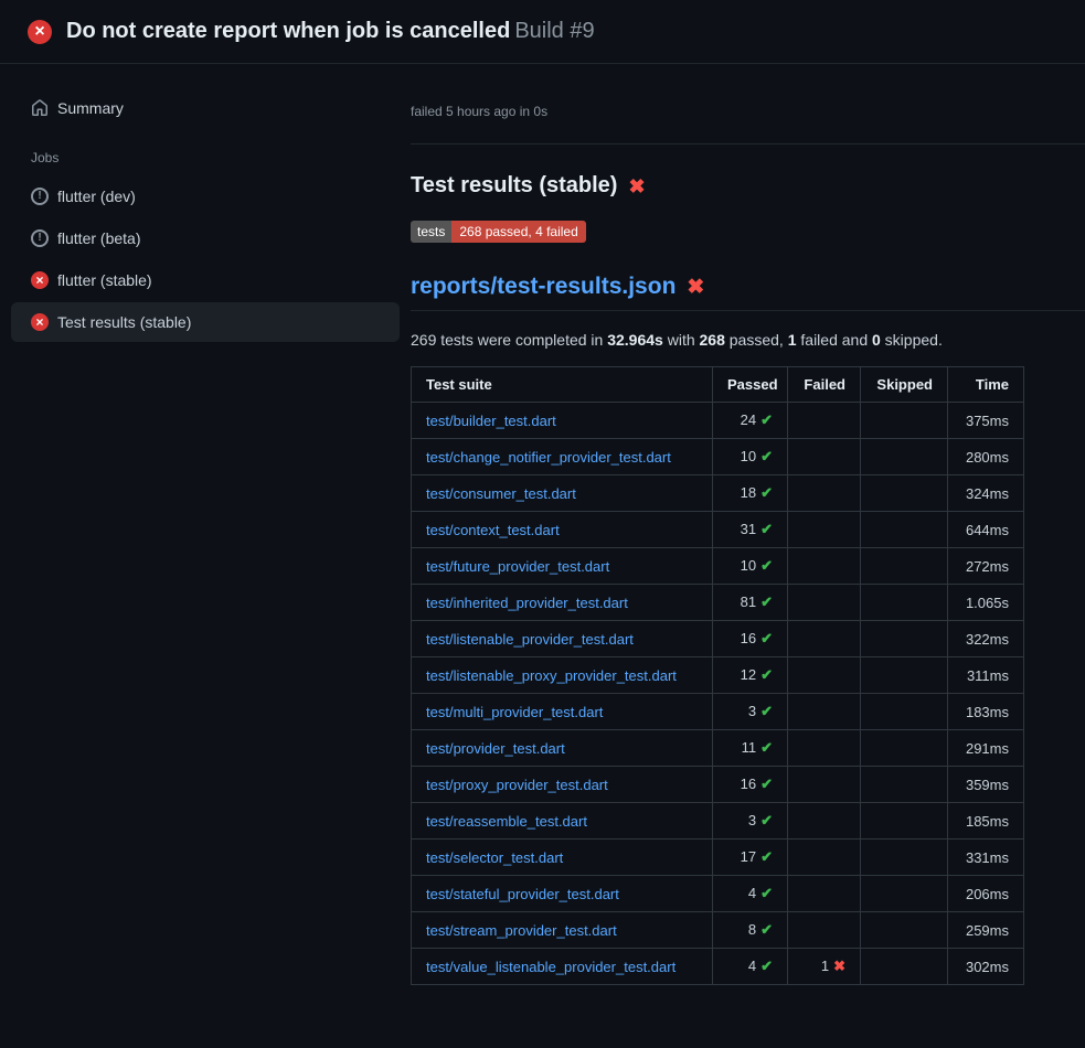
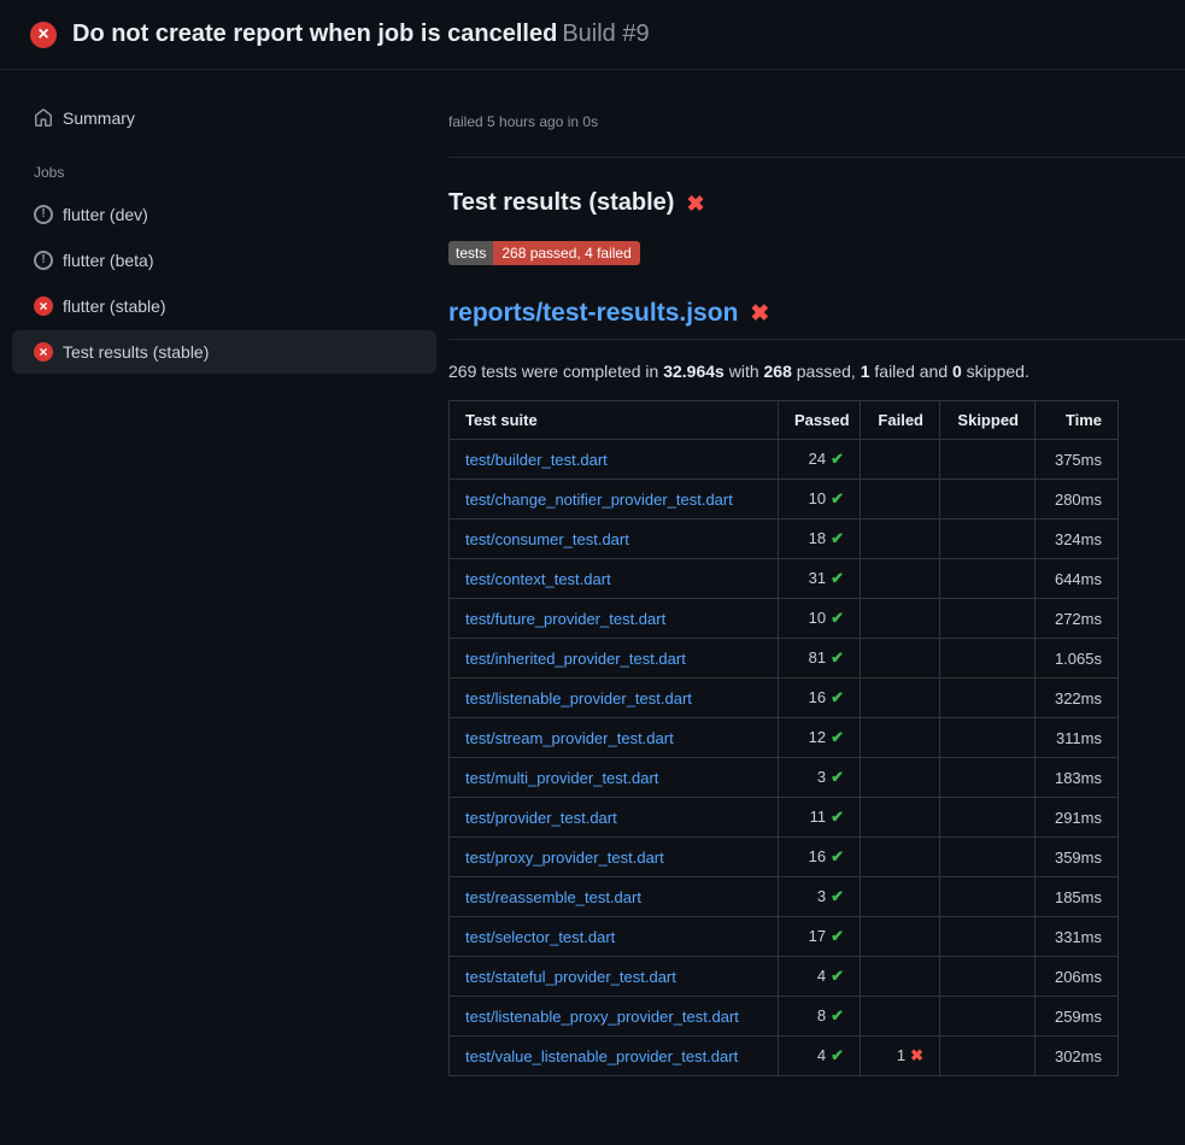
  ×
  Do not create report when job is cancelled Build #9
  Summary
  Jobs
  !
  flutter (dev)
  !
  flutter (beta)
  ×
  flutter (stable)
  ×
  Test results (stable)
  failed 5 hours ago in 0s
  Test results (stable)
  ✖
  tests
  268 passed, 4 failed
  reports/test-results.json
  ✖
  269 tests were completed in 32.964s with 268 passed, 1 failed and 0 skipped.
  Test suite	Passed	Failed	Skipped	Time
  test/builder_test.dart	24 ✔			375ms
  test/change_notifier_provider_test.dart	10 ✔			280ms
  test/consumer_test.dart	18 ✔			324ms
  test/context_test.dart	31 ✔			644ms
  test/future_provider_test.dart	10 ✔			272ms
  test/inherited_provider_test.dart	81 ✔			1.065s
  test/listenable_provider_test.dart	16 ✔			322ms
- test/listenable_proxy_provider_test.dart	12 ✔			311ms
+ test/stream_provider_test.dart	12 ✔			311ms
  test/multi_provider_test.dart	3 ✔			183ms
  test/provider_test.dart	11 ✔			291ms
  test/proxy_provider_test.dart	16 ✔			359ms
  test/reassemble_test.dart	3 ✔			185ms
  test/selector_test.dart	17 ✔			331ms
  test/stateful_provider_test.dart	4 ✔			206ms
- test/stream_provider_test.dart	8 ✔			259ms
+ test/listenable_proxy_provider_test.dart	8 ✔			259ms
  test/value_listenable_provider_test.dart	4 ✔	1 ✖		302ms
